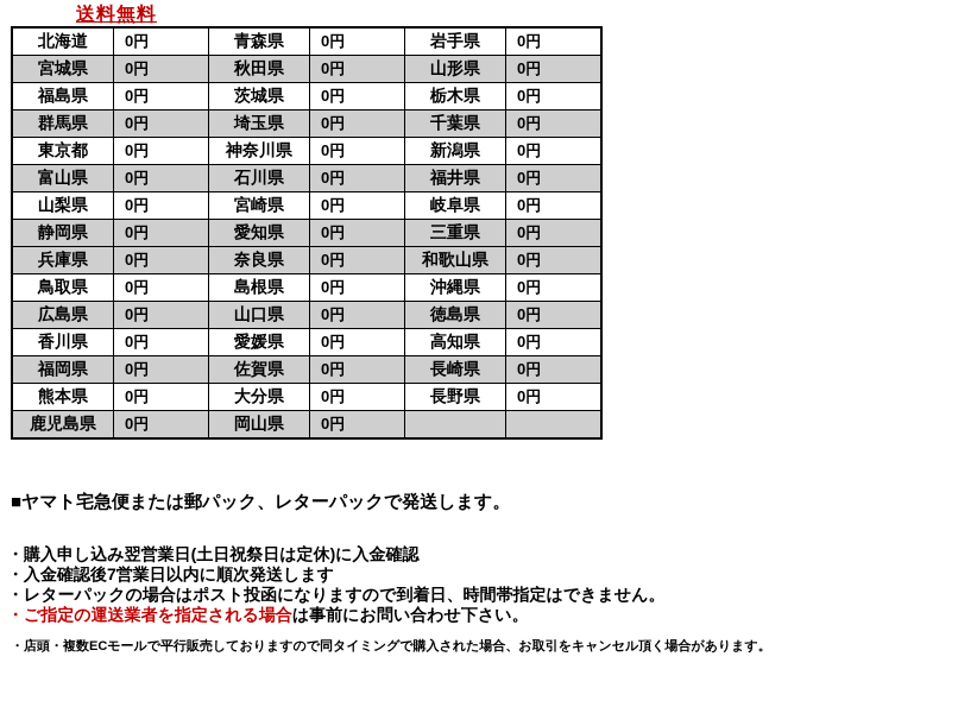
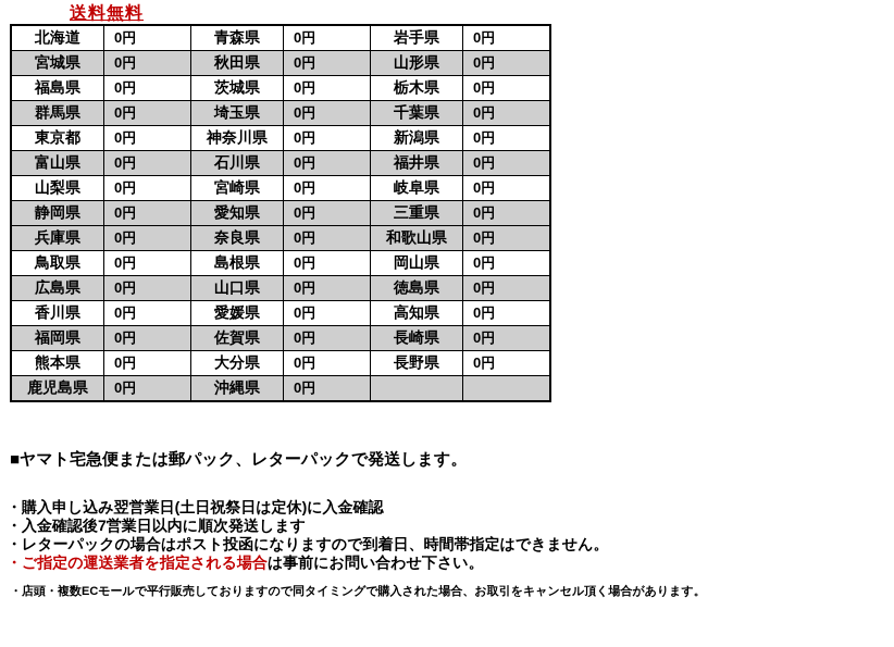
  送料無料
  北海道	0円	青森県	0円	岩手県	0円
  宮城県	0円	秋田県	0円	山形県	0円
  福島県	0円	茨城県	0円	栃木県	0円
  群馬県	0円	埼玉県	0円	千葉県	0円
  東京都	0円	神奈川県	0円	新潟県	0円
  富山県	0円	石川県	0円	福井県	0円
  山梨県	0円	宮崎県	0円	岐阜県	0円
  静岡県	0円	愛知県	0円	三重県	0円
  兵庫県	0円	奈良県	0円	和歌山県	0円
- 鳥取県	0円	島根県	0円	沖縄県	0円
+ 鳥取県	0円	島根県	0円	岡山県	0円
  広島県	0円	山口県	0円	徳島県	0円
  香川県	0円	愛媛県	0円	高知県	0円
  福岡県	0円	佐賀県	0円	長崎県	0円
  熊本県	0円	大分県	0円	長野県	0円
- 鹿児島県	0円	岡山県	0円
+ 鹿児島県	0円	沖縄県	0円
  ■ヤマト宅急便または郵パック、レターパックで発送します。
  ・購入申し込み翌営業日(土日祝祭日は定休)に入金確認
  ・入金確認後7営業日以内に順次発送します
  ・レターパックの場合はポスト投函になりますので到着日、時間帯指定はできません。
  ・ご指定の運送業者を指定される場合は事前にお問い合わせ下さい。
  ・店頭・複数ECモールで平行販売しておりますので同タイミングで購入された場合、お取引をキャンセル頂く場合があります。
